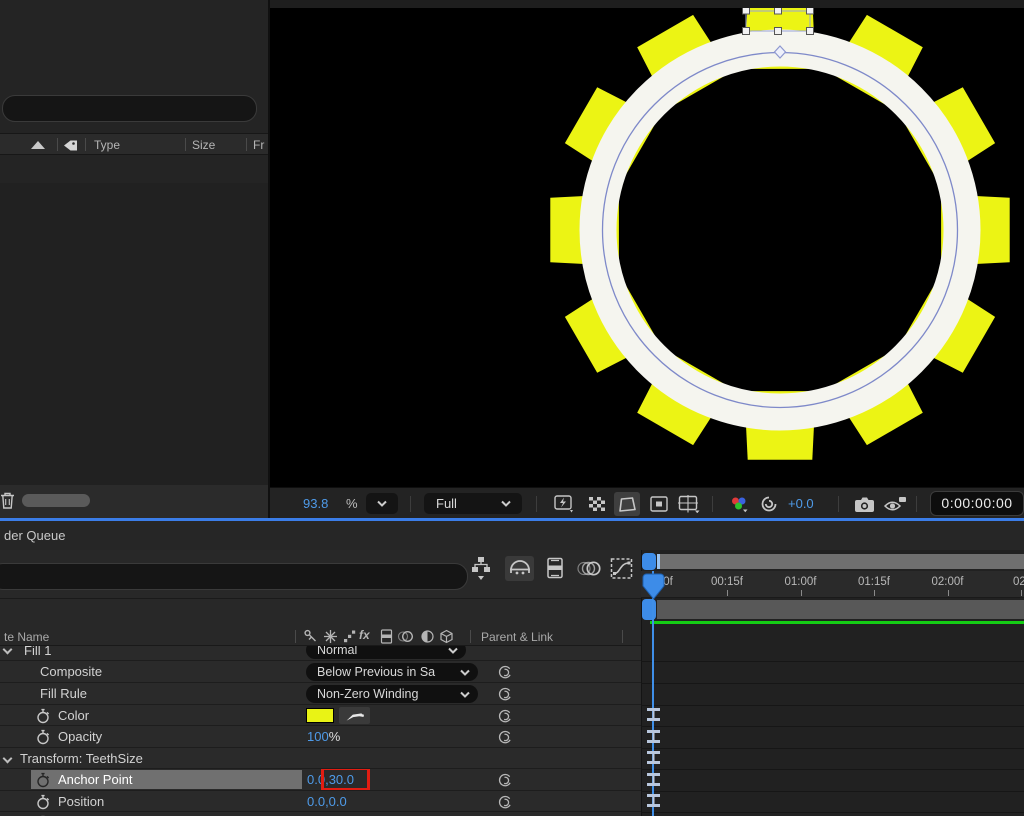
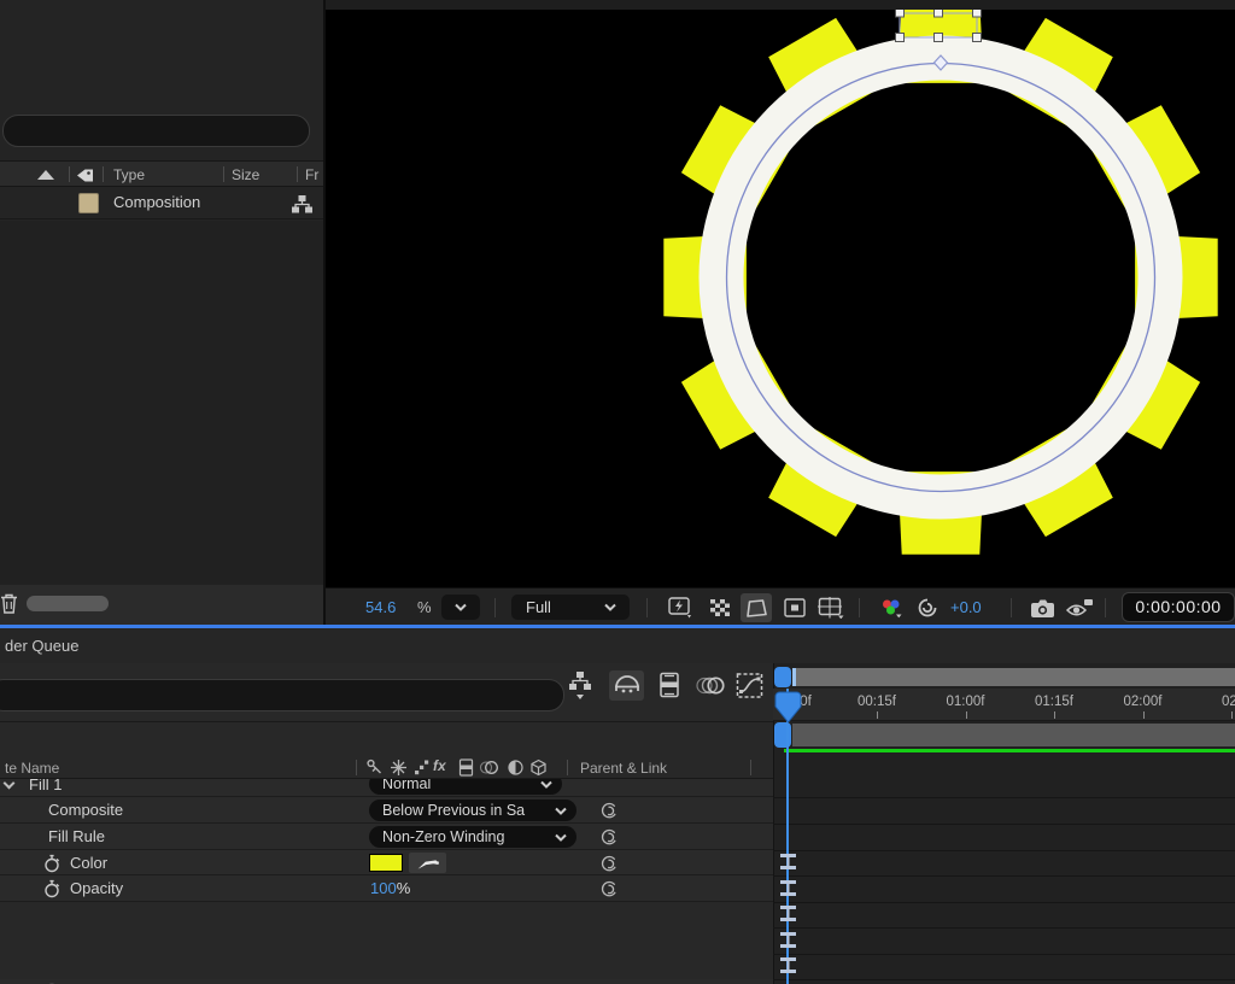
  Type
  Size
  Fr
+ Composition
- 93.8
+ 54.6
  %
  Full
  +0.0
  0:00:00:00
  der Queue
  te Name
  fx
  Parent & Link
  Fill 1
  Normal
  Composite
  Below Previous in Sa
  Fill Rule
  Non-Zero Winding
  Color
  Opacity
  100%
- Transform: TeethSize
- Anchor Point
- 0.0,30.0
- Position
- 0.0,0.0
  00:15f
  01:00f
  01:15f
  02:00f
